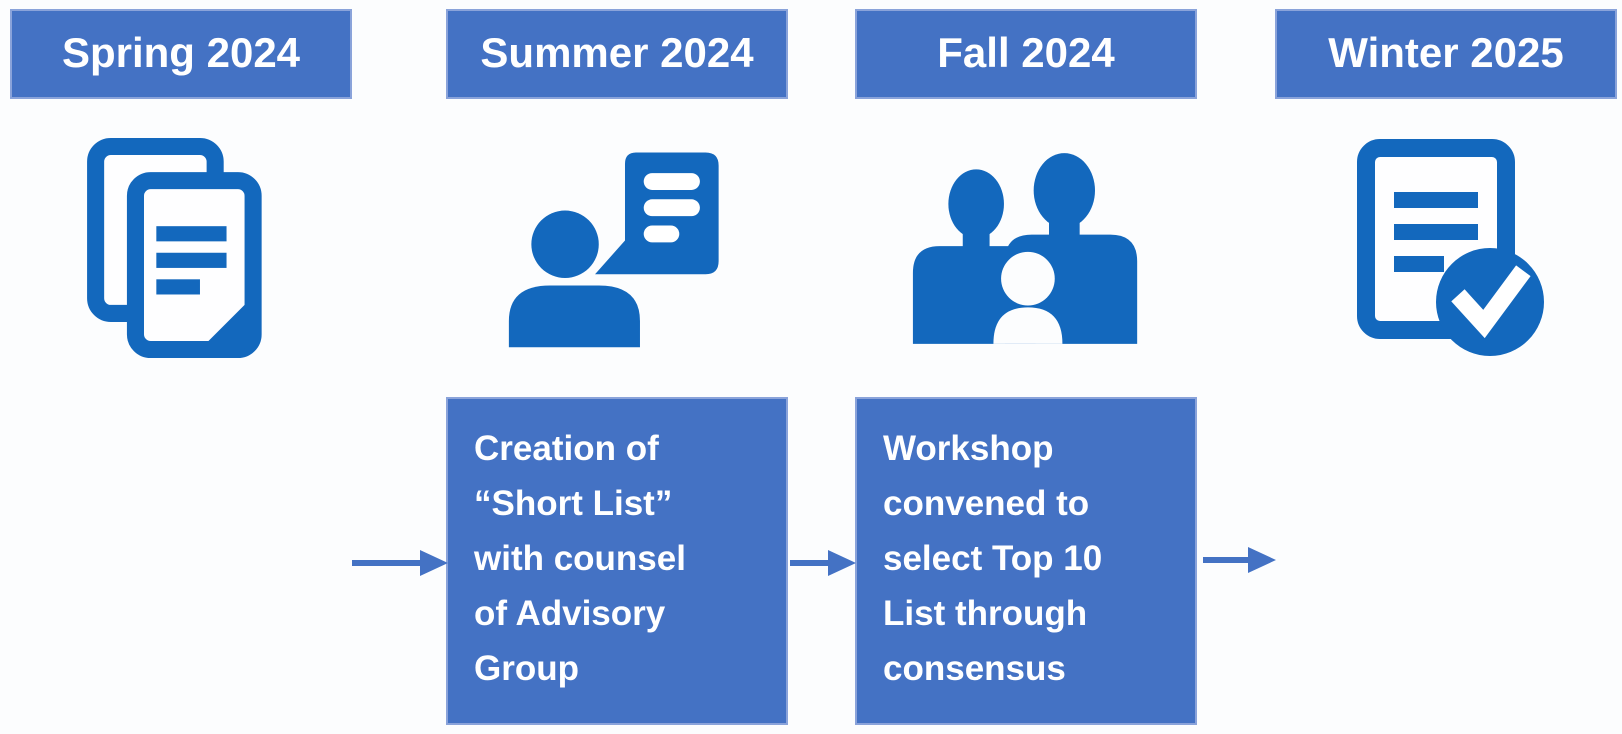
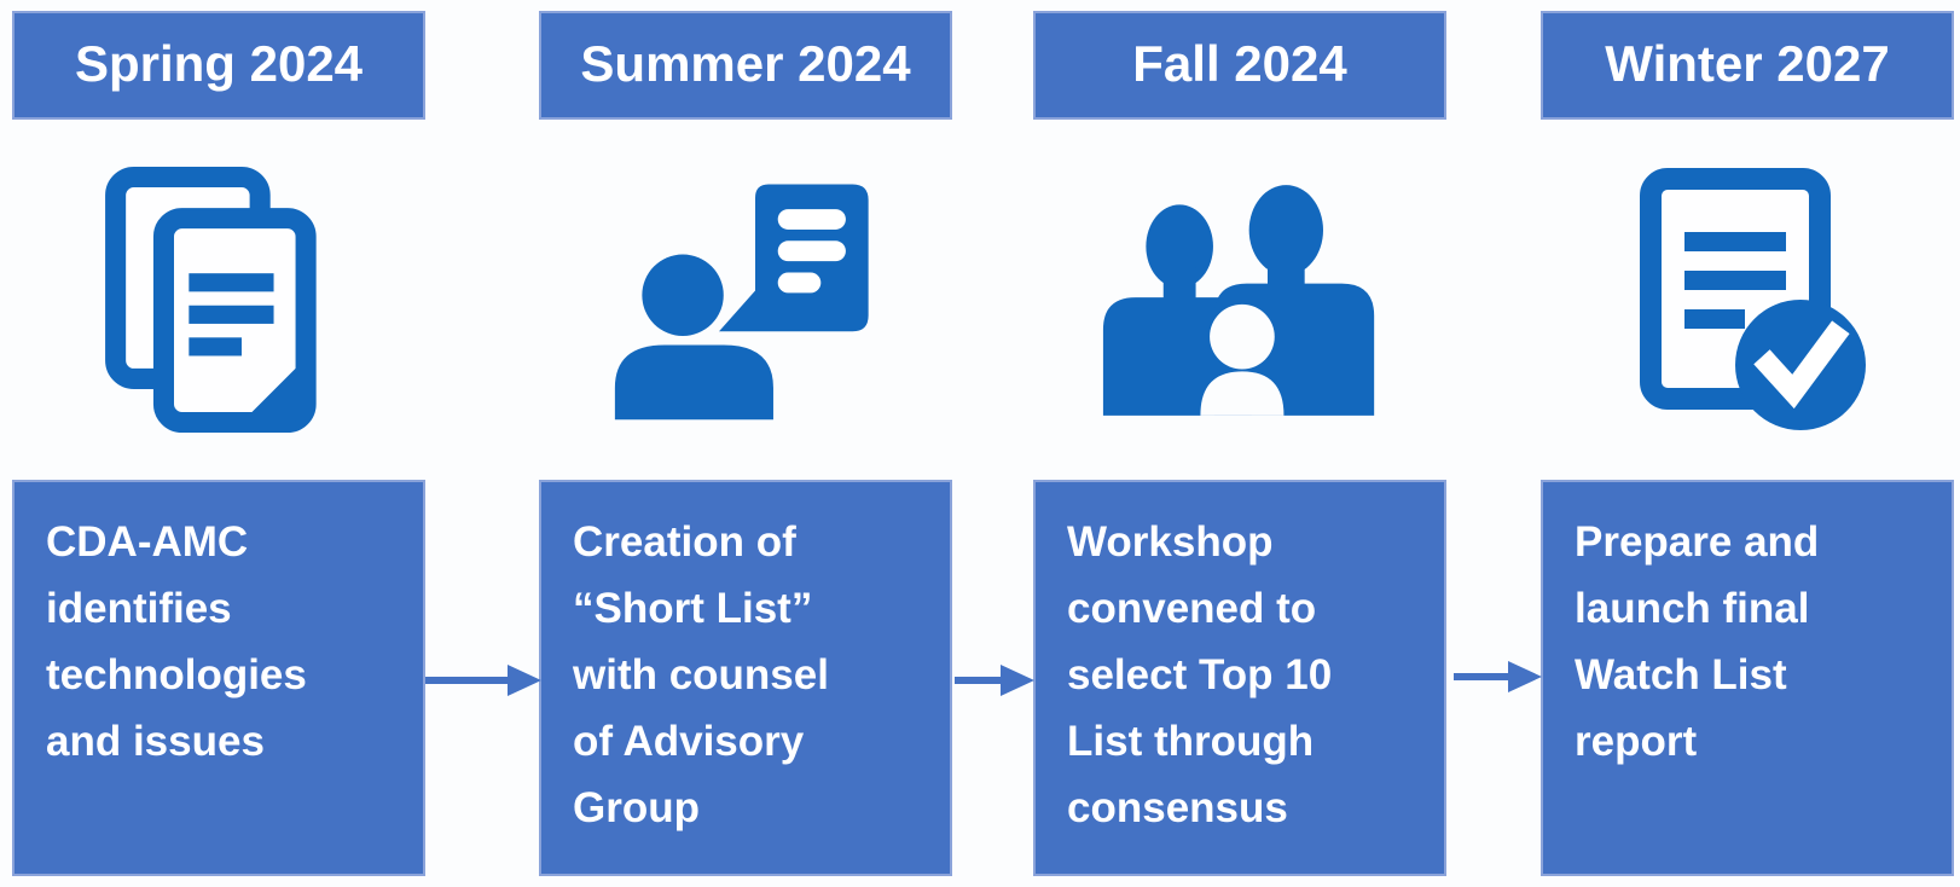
  Spring 2024
+ CDA-AMC
+ identifies
+ technologies
+ and issues
  Summer 2024
  Creation of
  “Short List”
  with counsel
  of Advisory
  Group
  Fall 2024
  Workshop
  convened to
  select Top 10
  List through
  consensus
- Winter 2025
+ Winter 2027
+ Prepare and
+ launch final
+ Watch List
+ report
